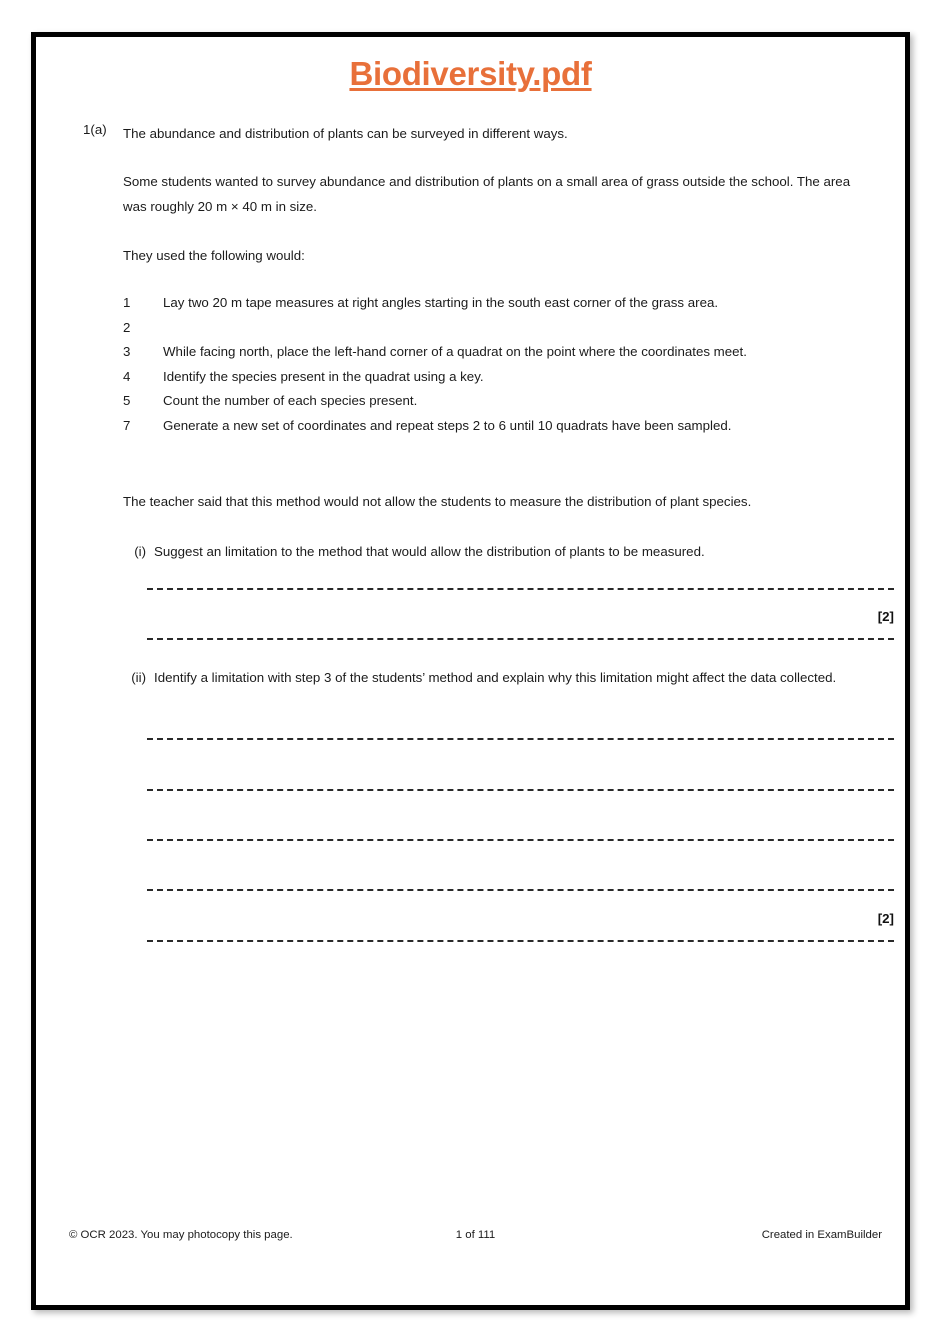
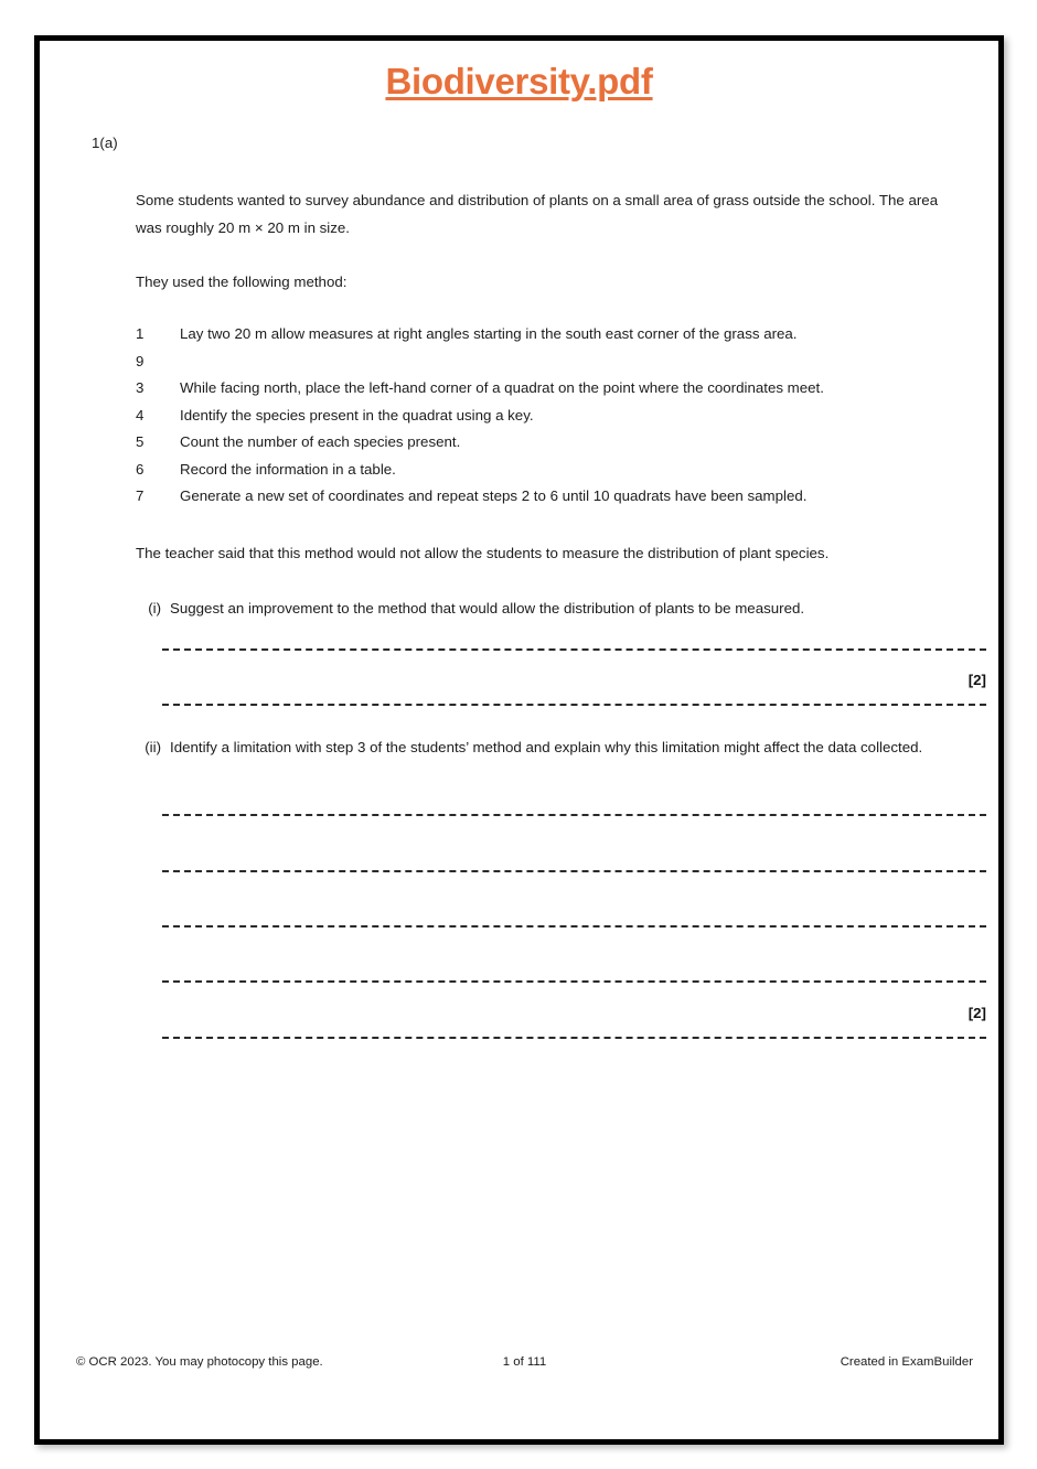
  Biodiversity.pdf
  1(a)
- The abundance and distribution of plants can be surveyed in different ways.
- Some students wanted to survey abundance and distribution of plants on a small area of grass outside the school. The area was roughly 20 m × 40 m in size.
+ Some students wanted to survey abundance and distribution of plants on a small area of grass outside the school. The area was roughly 20 m × 20 m in size.
- They used the following would:
+ They used the following method:
  1
- Lay two 20 m tape measures at right angles starting in the south east corner of the grass area.
+ Lay two 20 m allow measures at right angles starting in the south east corner of the grass area.
- 2
+ 9
  3
  While facing north, place the left-hand corner of a quadrat on the point where the coordinates meet.
  4
  Identify the species present in the quadrat using a key.
  5
  Count the number of each species present.
+ 6
+ Record the information in a table.
  7
  Generate a new set of coordinates and repeat steps 2 to 6 until 10 quadrats have been sampled.
  The teacher said that this method would not allow the students to measure the distribution of plant species.
  (i)
- Suggest an limitation to the method that would allow the distribution of plants to be measured.
+ Suggest an improvement to the method that would allow the distribution of plants to be measured.
  (ii)
  Identify a limitation with step 3 of the students’ method and explain why this limitation might affect the data collected.
  [2]
  [2]
  © OCR 2023. You may photocopy this page.
  1 of 111
  Created in ExamBuilder
